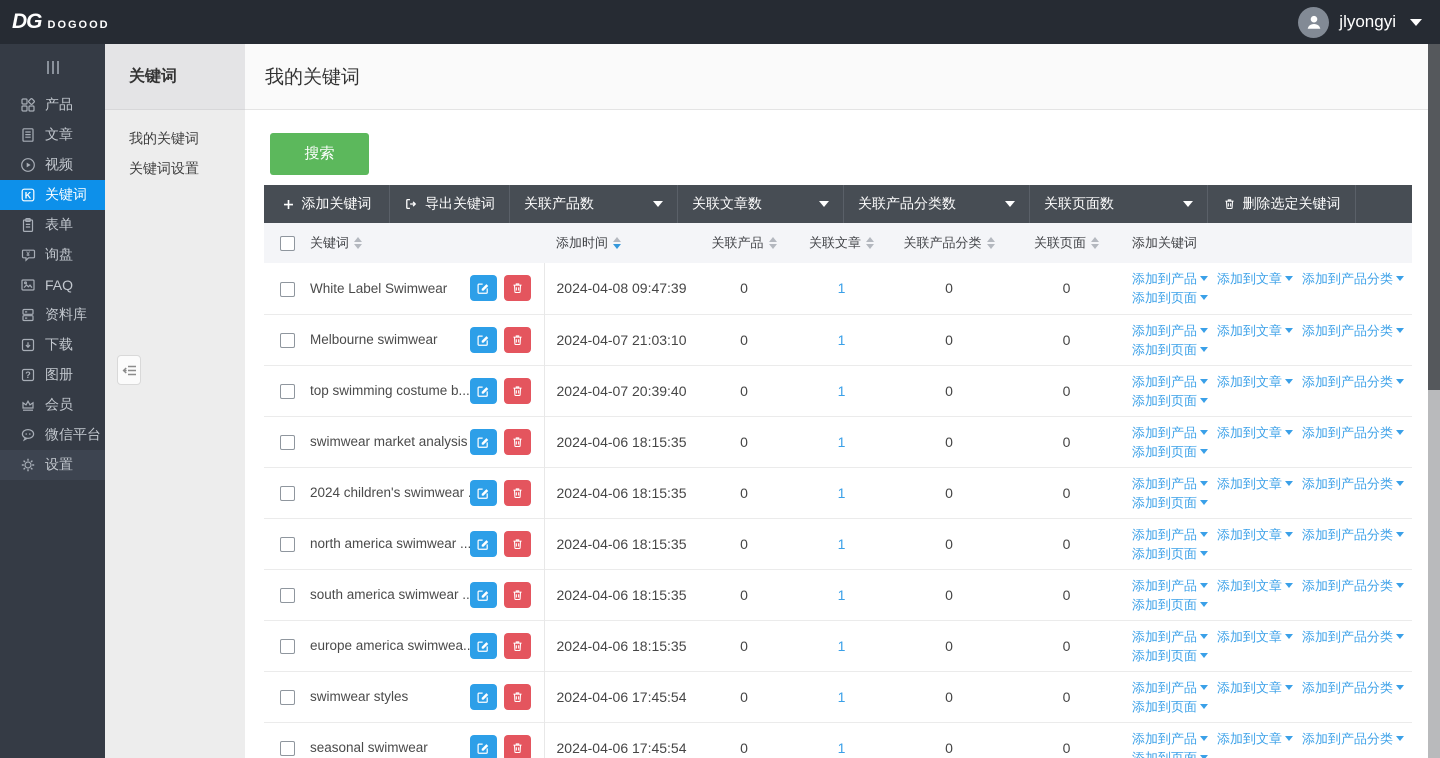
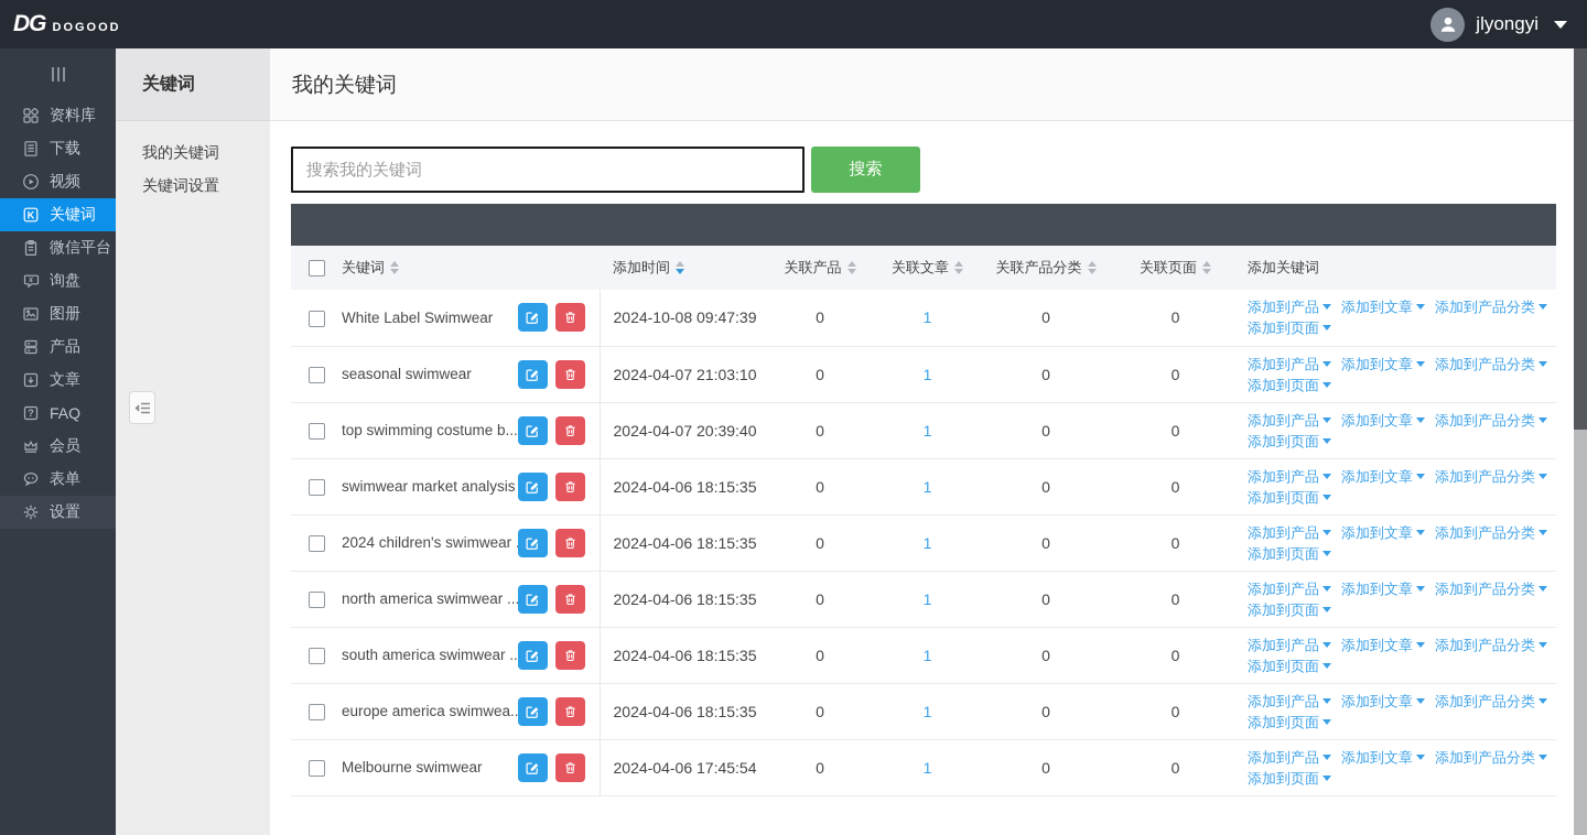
  DG
  DOGOOD
  jlyongyi
- 产品
+ 资料库
- 文章
+ 下载
  视频
  K
  关键词
- 表单
+ 微信平台
  询盘
- FAQ
+ 图册
- 资料库
+ 产品
- 下载
+ 文章
  ?
- 图册
+ FAQ
  会员
- 微信平台
+ 表单
  设置
  关键词
  我的关键词
  关键词设置
  我的关键词
+ 搜索我的关键词
  搜索
- 添加关键词
- 导出关键词
- 关联产品数
- 关联文章数
- 关联产品分类数
- 关联页面数
- 删除选定关键词
  	关键词	添加时间	关联产品	关联文章	关联产品分类	关联页面	添加关键词
- 	White Label Swimwear	2024-04-08 09:47:39	0	1	0	0	添加到产品 添加到文章 添加到产品分类 添加到页面
+ 	White Label Swimwear	2024-10-08 09:47:39	0	1	0	0	添加到产品 添加到文章 添加到产品分类 添加到页面
- 	Melbourne swimwear	2024-04-07 21:03:10	0	1	0	0	添加到产品 添加到文章 添加到产品分类 添加到页面
+ 	seasonal swimwear	2024-04-07 21:03:10	0	1	0	0	添加到产品 添加到文章 添加到产品分类 添加到页面
  	top swimming costume b...	2024-04-07 20:39:40	0	1	0	0	添加到产品 添加到文章 添加到产品分类 添加到页面
  	swimwear market analysis	2024-04-06 18:15:35	0	1	0	0	添加到产品 添加到文章 添加到产品分类 添加到页面
  	2024 children's swimwear	2024-04-06 18:15:35	0	1	0	0	添加到产品 添加到文章 添加到产品分类 添加到页面
  	north america swimwear ..	2024-04-06 18:15:35	0	1	0	0	添加到产品 添加到文章 添加到产品分类 添加到页面
  	south america swimwear ..	2024-04-06 18:15:35	0	1	0	0	添加到产品 添加到文章 添加到产品分类 添加到页面
  	europe america swimwea..	2024-04-06 18:15:35	0	1	0	0	添加到产品 添加到文章 添加到产品分类 添加到页面
- 	swimwear styles	2024-04-06 17:45:54	0	1	0	0	添加到产品 添加到文章 添加到产品分类 添加到页面
- 	seasonal swimwear	2024-04-06 17:45:54	0	1	0	0	添加到产品 添加到文章 添加到产品分类 添加到页面
+ 	Melbourne swimwear	2024-04-06 17:45:54	0	1	0	0	添加到产品 添加到文章 添加到产品分类 添加到页面
